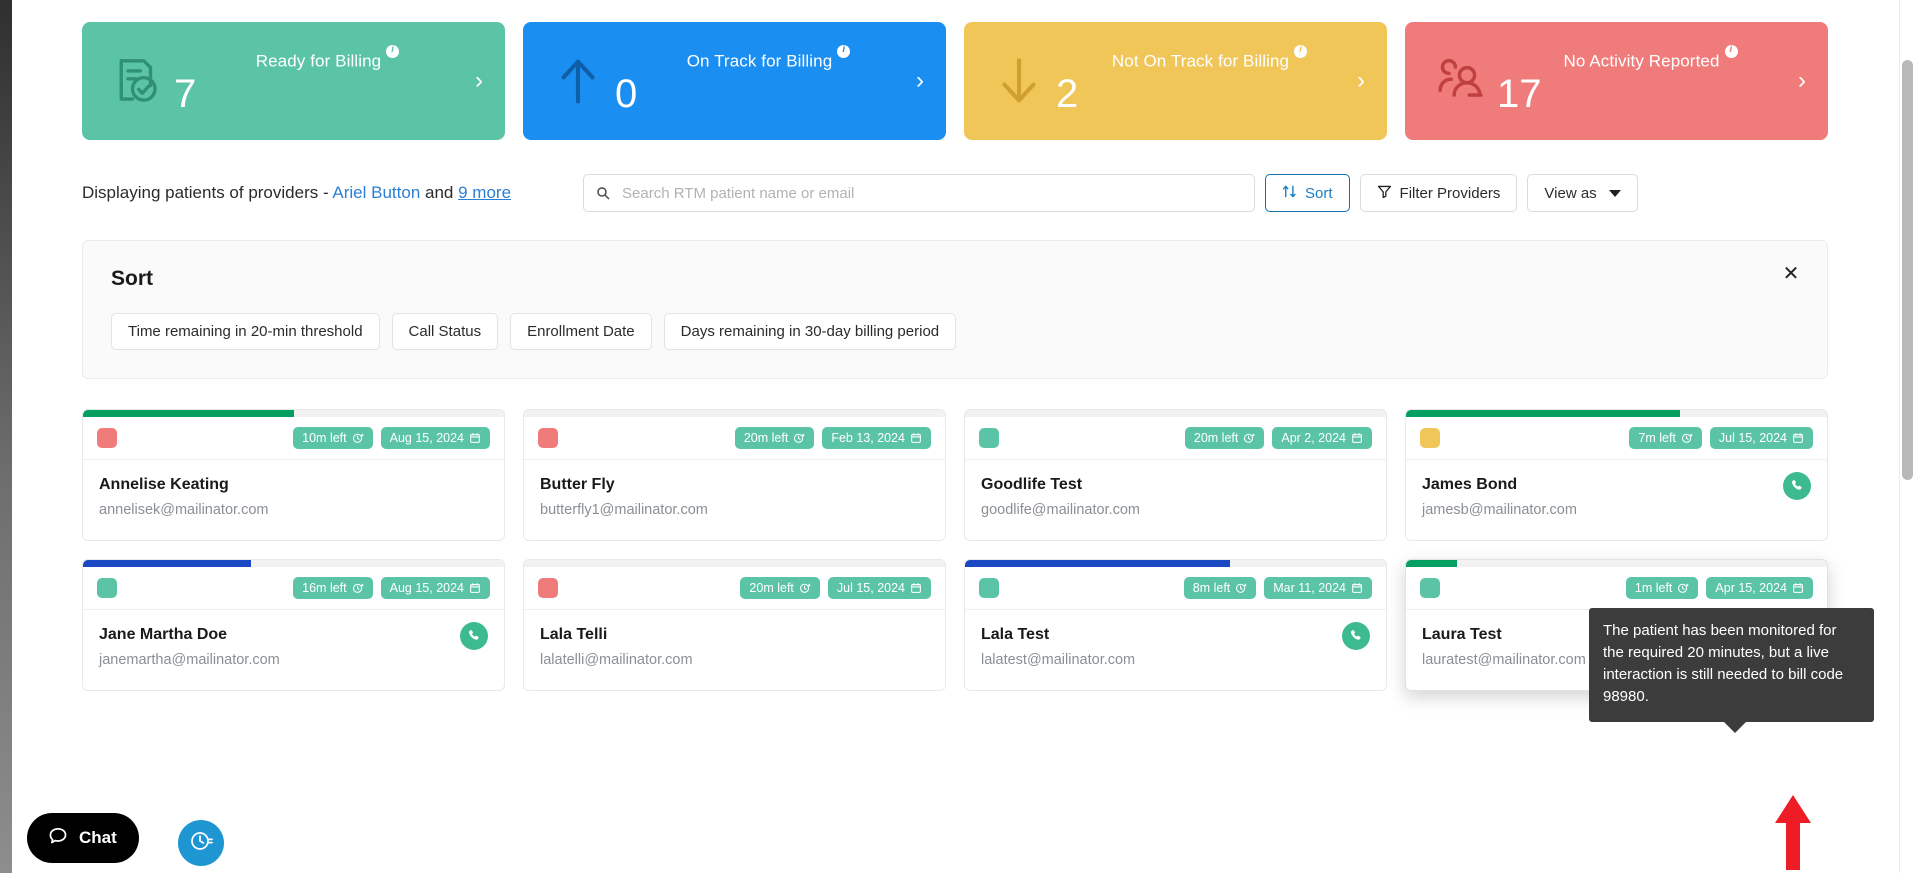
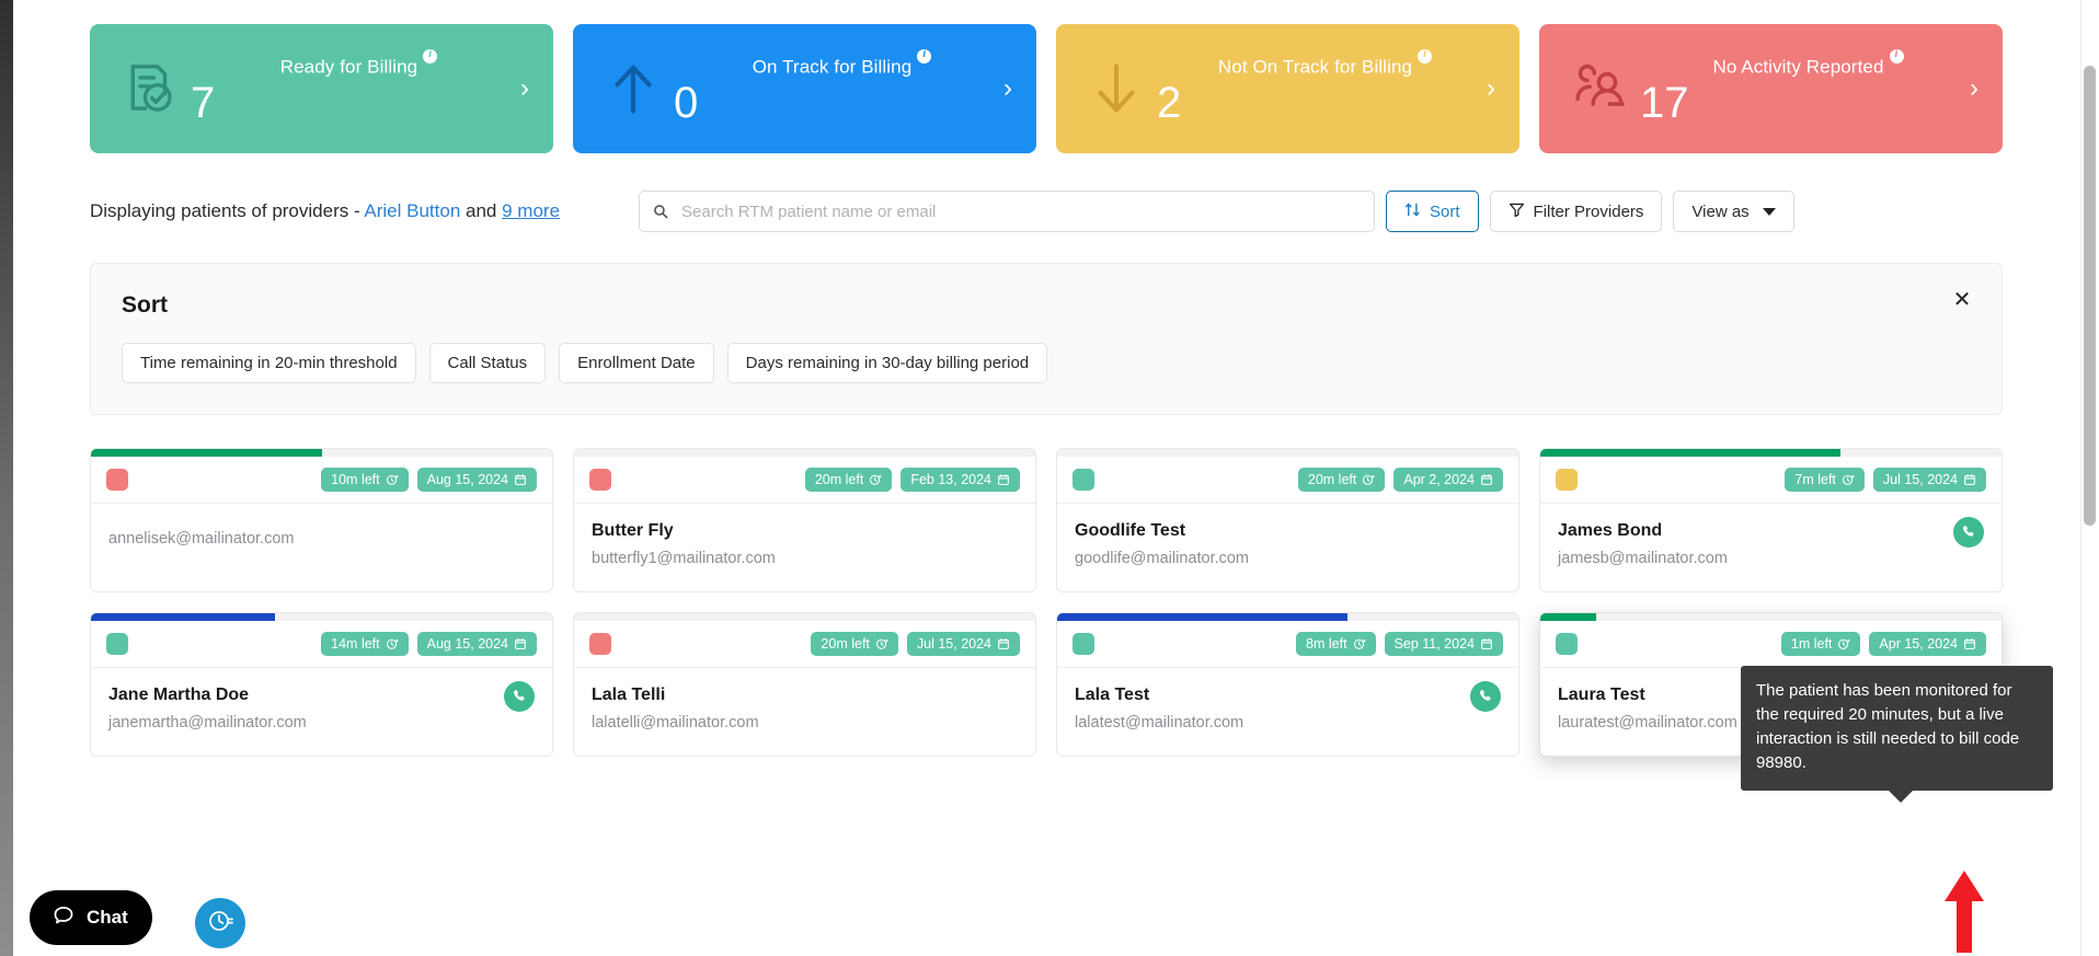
  Ready for Billing
  7
  ›
  On Track for Billing
  0
  ›
  Not On Track for Billing
  2
  ›
  No Activity Reported
  17
  ›
  Displaying patients of providers - Ariel Button and 9 more
  Search RTM patient name or email
  Sort
  Filter Providers
  View as
  Sort
  ✕
  Time remaining in 20-min threshold
  Call Status
  Enrollment Date
  Days remaining in 30-day billing period
  10m left
  Aug 15, 2024
- Annelise Keating
  annelisek@mailinator.com
  20m left
  Feb 13, 2024
  Butter Fly
  butterfly1@mailinator.com
  20m left
  Apr 2, 2024
  Goodlife Test
  goodlife@mailinator.com
  7m left
  Jul 15, 2024
  James Bond
  jamesb@mailinator.com
- 16m left
+ 14m left
  Aug 15, 2024
  Jane Martha Doe
  janemartha@mailinator.com
  20m left
  Jul 15, 2024
  Lala Telli
  lalatelli@mailinator.com
  8m left
- Mar 11, 2024
+ Sep 11, 2024
  Lala Test
  lalatest@mailinator.com
  1m left
  Apr 15, 2024
  Laura Test
  lauratest@mailinator.com
  The patient has been monitored for the required 20 minutes, but a live interaction is still needed to bill code 98980.
  Chat
